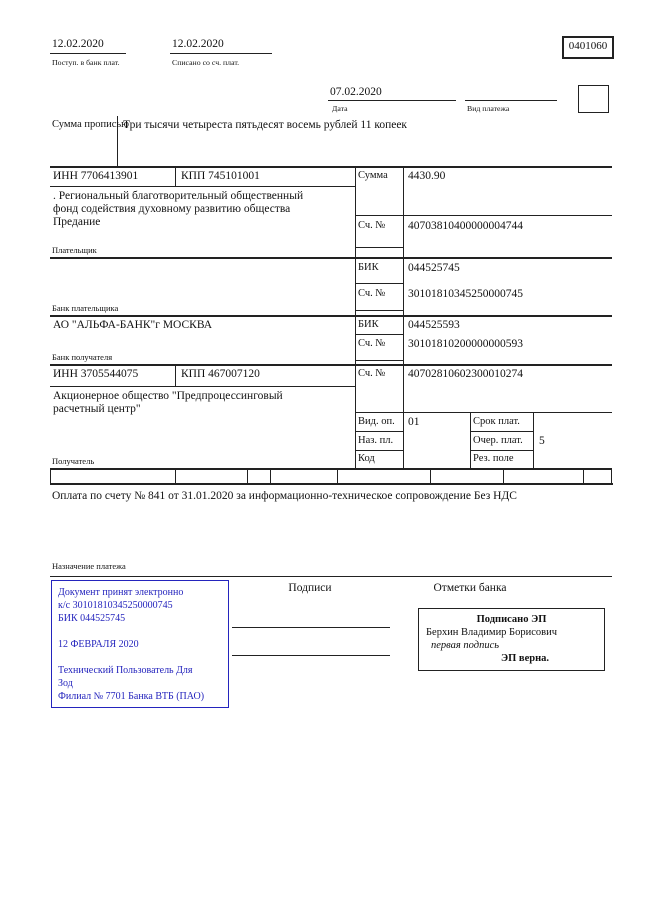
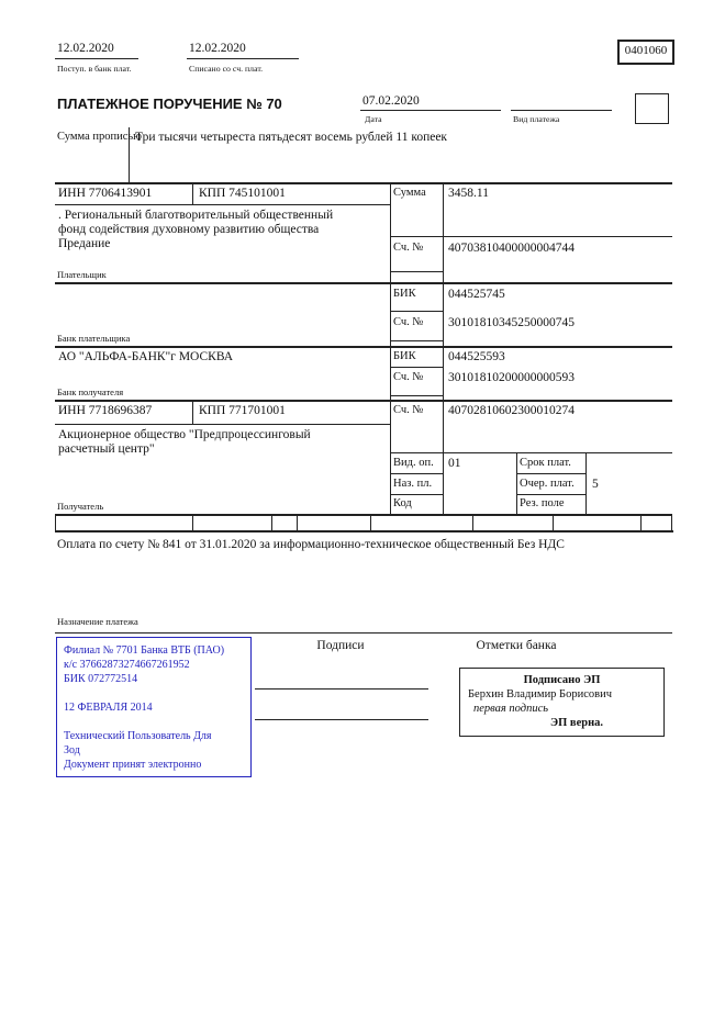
  12.02.2020
  Поступ. в банк плат.
  12.02.2020
  Списано со сч. плат.
  0401060
+ ПЛАТЕЖНОЕ ПОРУЧЕНИЕ № 70
  07.02.2020
  Дата
  Вид платежа
  Сумма пропись
  Три тысячи четыреста пятьдесят восемь рублей 11 копеек
  ИНН 7706413901
  КПП 745101001
  Сумма
- 4430.90
+ 3458.11
  . Региональный благотворительный общественный фонд содействия духовному развитию общества Предание
  Сч. №
  40703810400000004744
  Плательщик
  БИК
  044525745
  Сч. №
  30101810345250000745
  Банк плательщика
  АО "АЛЬФА-БАНК"г МОСКВА
  БИК
  044525593
  Сч. №
  30101810200000000593
  Банк получателя
- ИНН 3705544075
+ ИНН 7718696387
- КПП 467007120
+ КПП 771701001
  Сч. №
  40702810602300010274
  Акционерное общество "Предпроцессинговый расчетный центр"
  Получатель
  Вид. оп.
  01
  Срок плат.
  Наз. пл.
  Очер. плат.
  5
  Код
  Рез. поле
- Оплата по счету № 841 от 31.01.2020 за информационно-техническое сопровождение Без НДС
+ Оплата по счету № 841 от 31.01.2020 за информационно-техническое общественный Без НДС
  Назначение платежа
  Подписи
  Отметки банка
- Документ принят электронно
+ Филиал № 7701 Банка ВТБ (ПАО)
- к/с 30101810345250000745
+ к/с 37662873274667261952
- БИК 044525745
+ БИК 072772514
- 12 ФЕВРАЛЯ 2020
+ 12 ФЕВРАЛЯ 2014
  Технический Пользователь Для
  Зод
- Филиал № 7701 Банка ВТБ (ПАО)
+ Документ принят электронно
  Подписано ЭП
  Берхин Владимир Борисович
  первая подпись
  ЭП верна.
